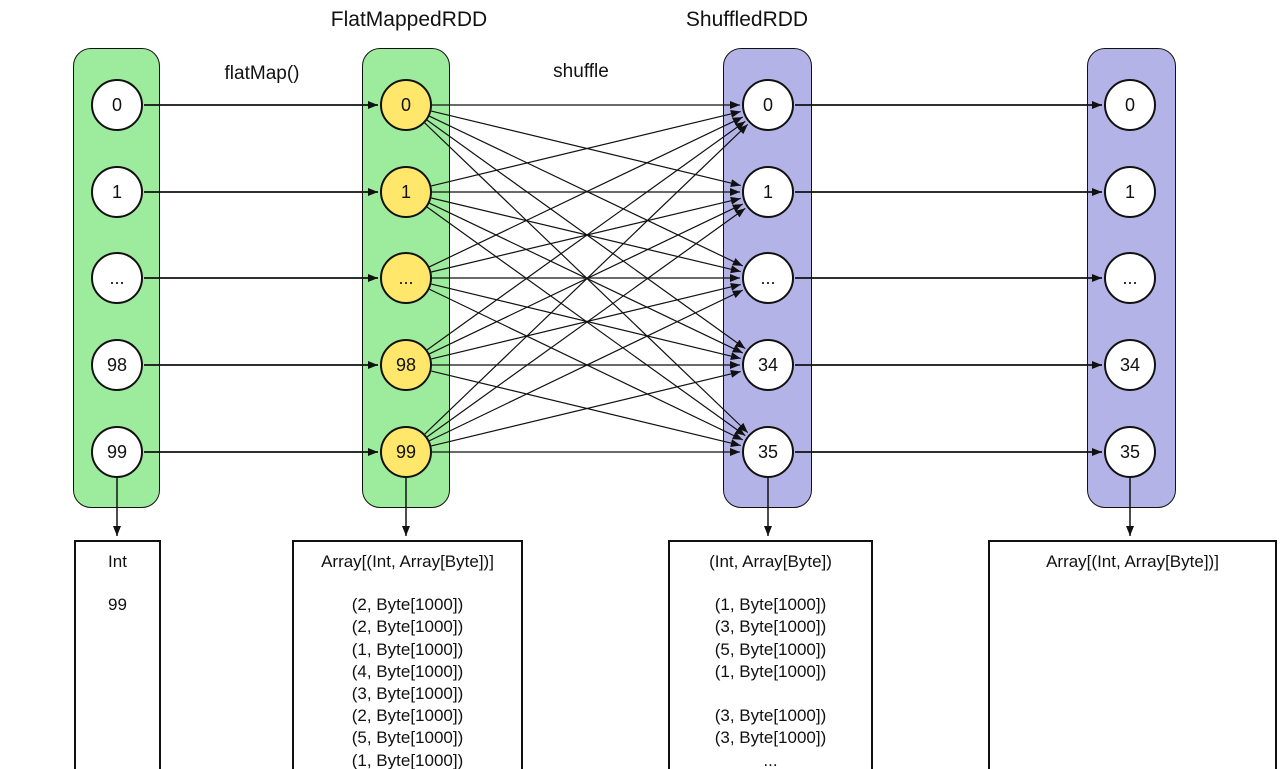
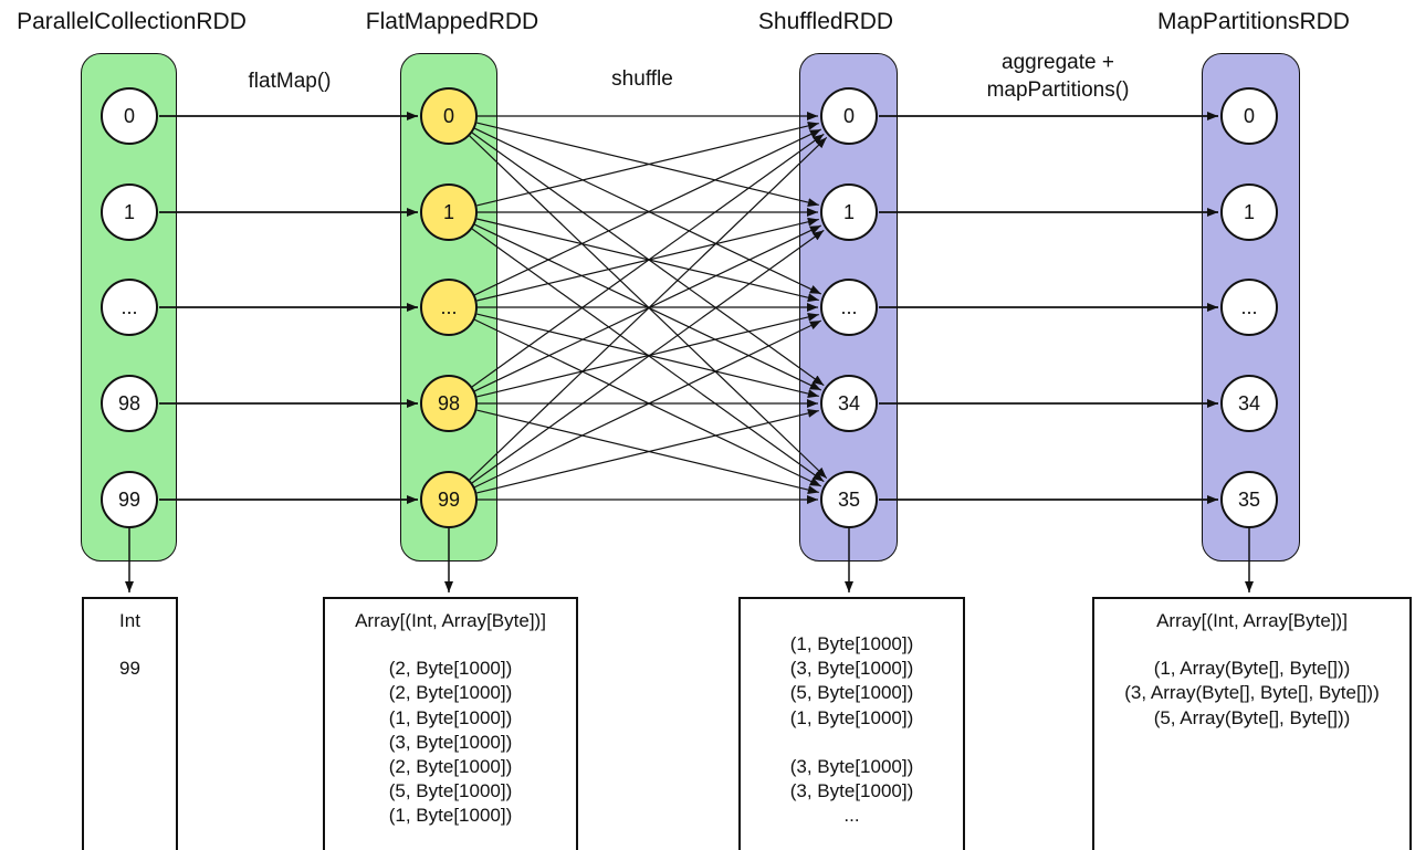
+ ParallelCollectionRDD
  FlatMappedRDD
  ShuffledRDD
+ MapPartitionsRDD
  flatMap()
  shuffle
+ aggregate +
+ mapPartitions()
  0
  1
  ...
  98
  99
  0
  1
  ...
  98
  99
  0
  1
  ...
  34
  35
  0
  1
  ...
  34
  35
  Int
  99
  Array[(Int, Array[Byte])]
  (2, Byte[1000])
  (2, Byte[1000])
  (1, Byte[1000])
- (4, Byte[1000])
  (3, Byte[1000])
  (2, Byte[1000])
  (5, Byte[1000])
  (1, Byte[1000])
- (Int, Array[Byte])
  (1, Byte[1000])
  (3, Byte[1000])
  (5, Byte[1000])
  (1, Byte[1000])
  (3, Byte[1000])
  (3, Byte[1000])
  ...
  Array[(Int, Array[Byte])]
+ (1, Array(Byte[], Byte[]))
+ (3, Array(Byte[], Byte[], Byte[]))
+ (5, Array(Byte[], Byte[]))
